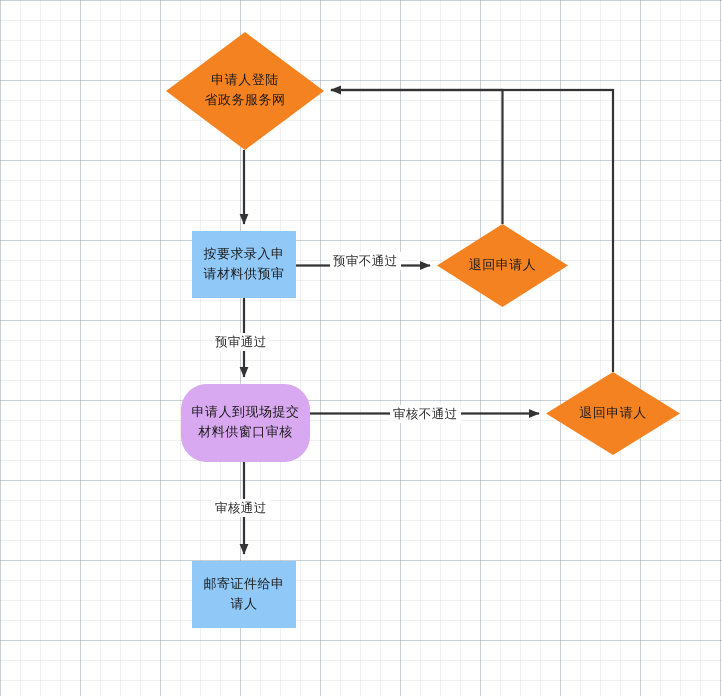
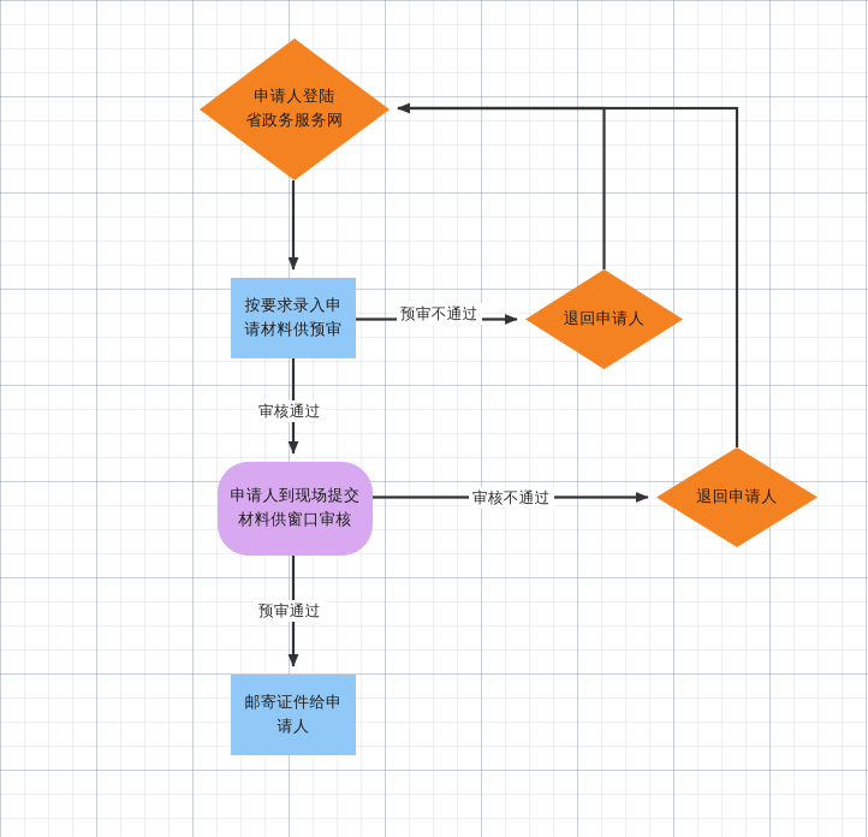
  申请人登陆
  省政务服务网
  按要求录入申
  请材料供预审
  退回申请人
  申请人到现场提交
  材料供窗口审核
  退回申请人
  邮寄证件给申
  请人
  预审不通过
- 预审通过
+ 审核通过
  审核不通过
- 审核通过
+ 预审通过
